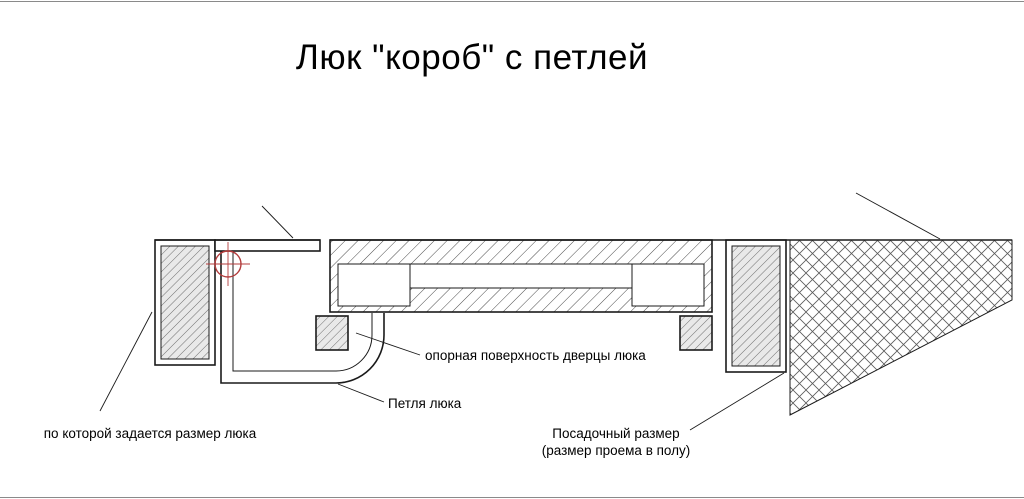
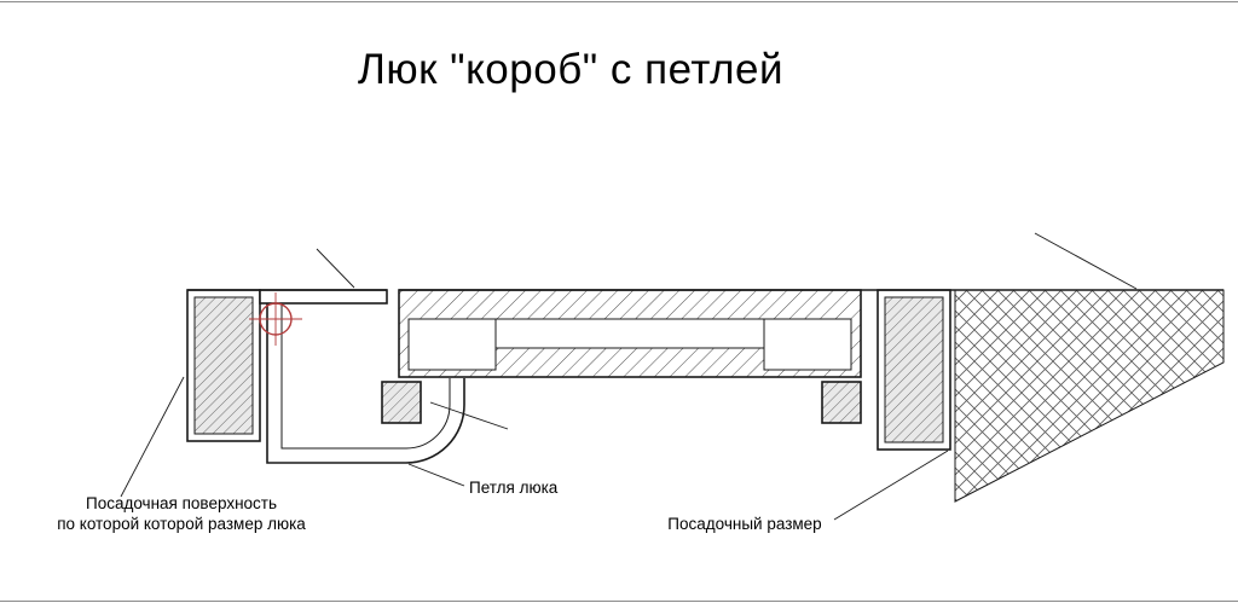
  Люк "короб" с петлей
- опорная поверхность дверцы люка
  Петля люка
+ Посадочная поверхность
- по которой задается размер люка
+ по которой которой размер люка
  Посадочный размер
- (размер проема в полу)
